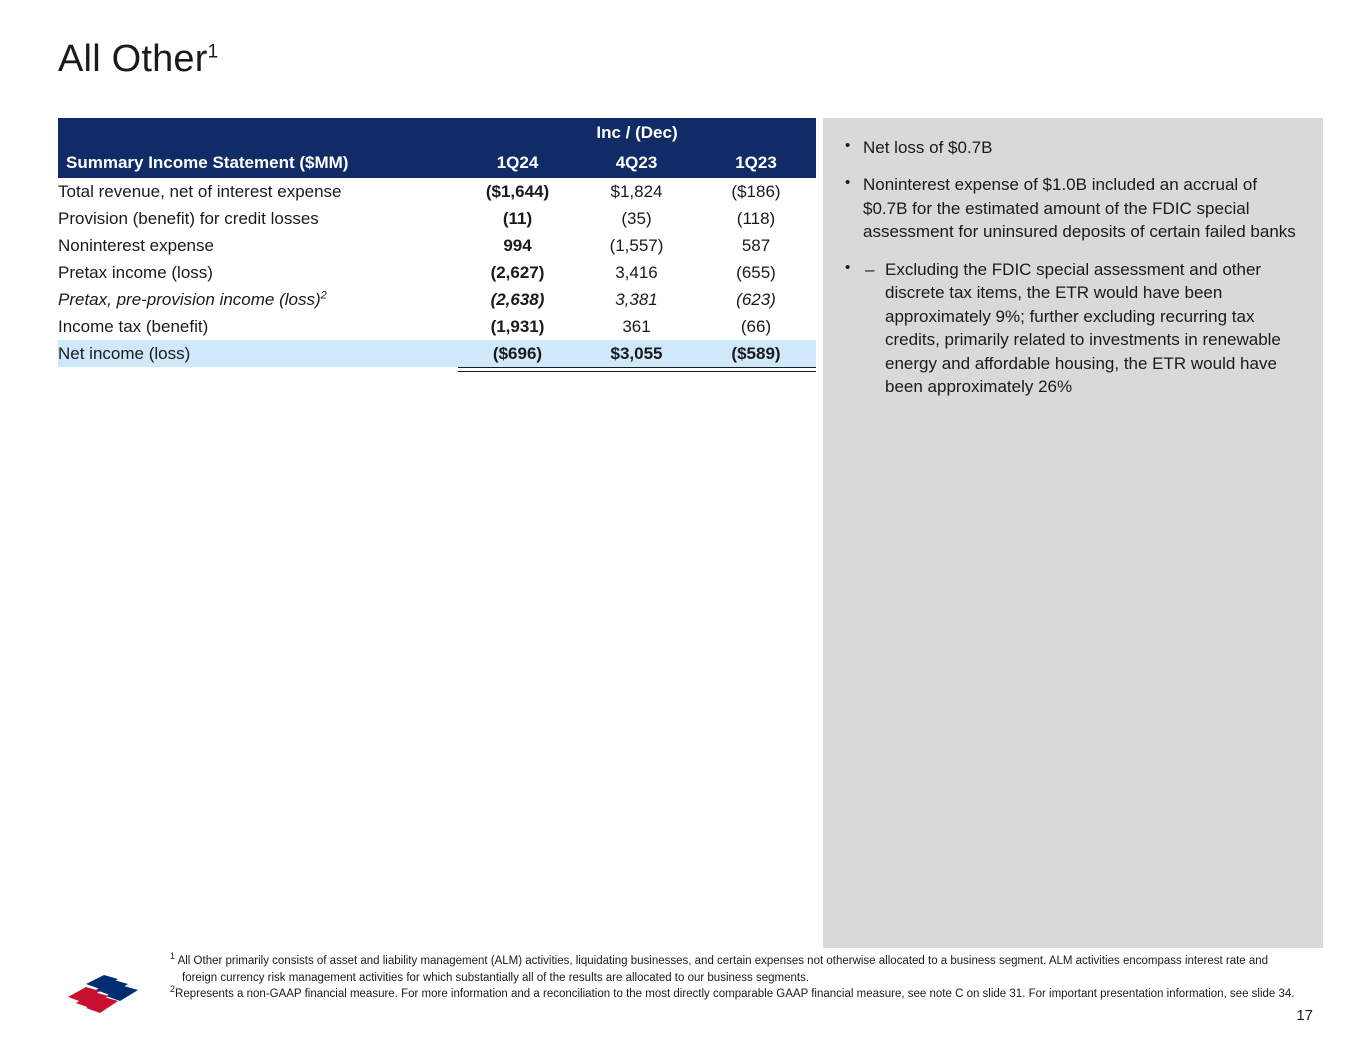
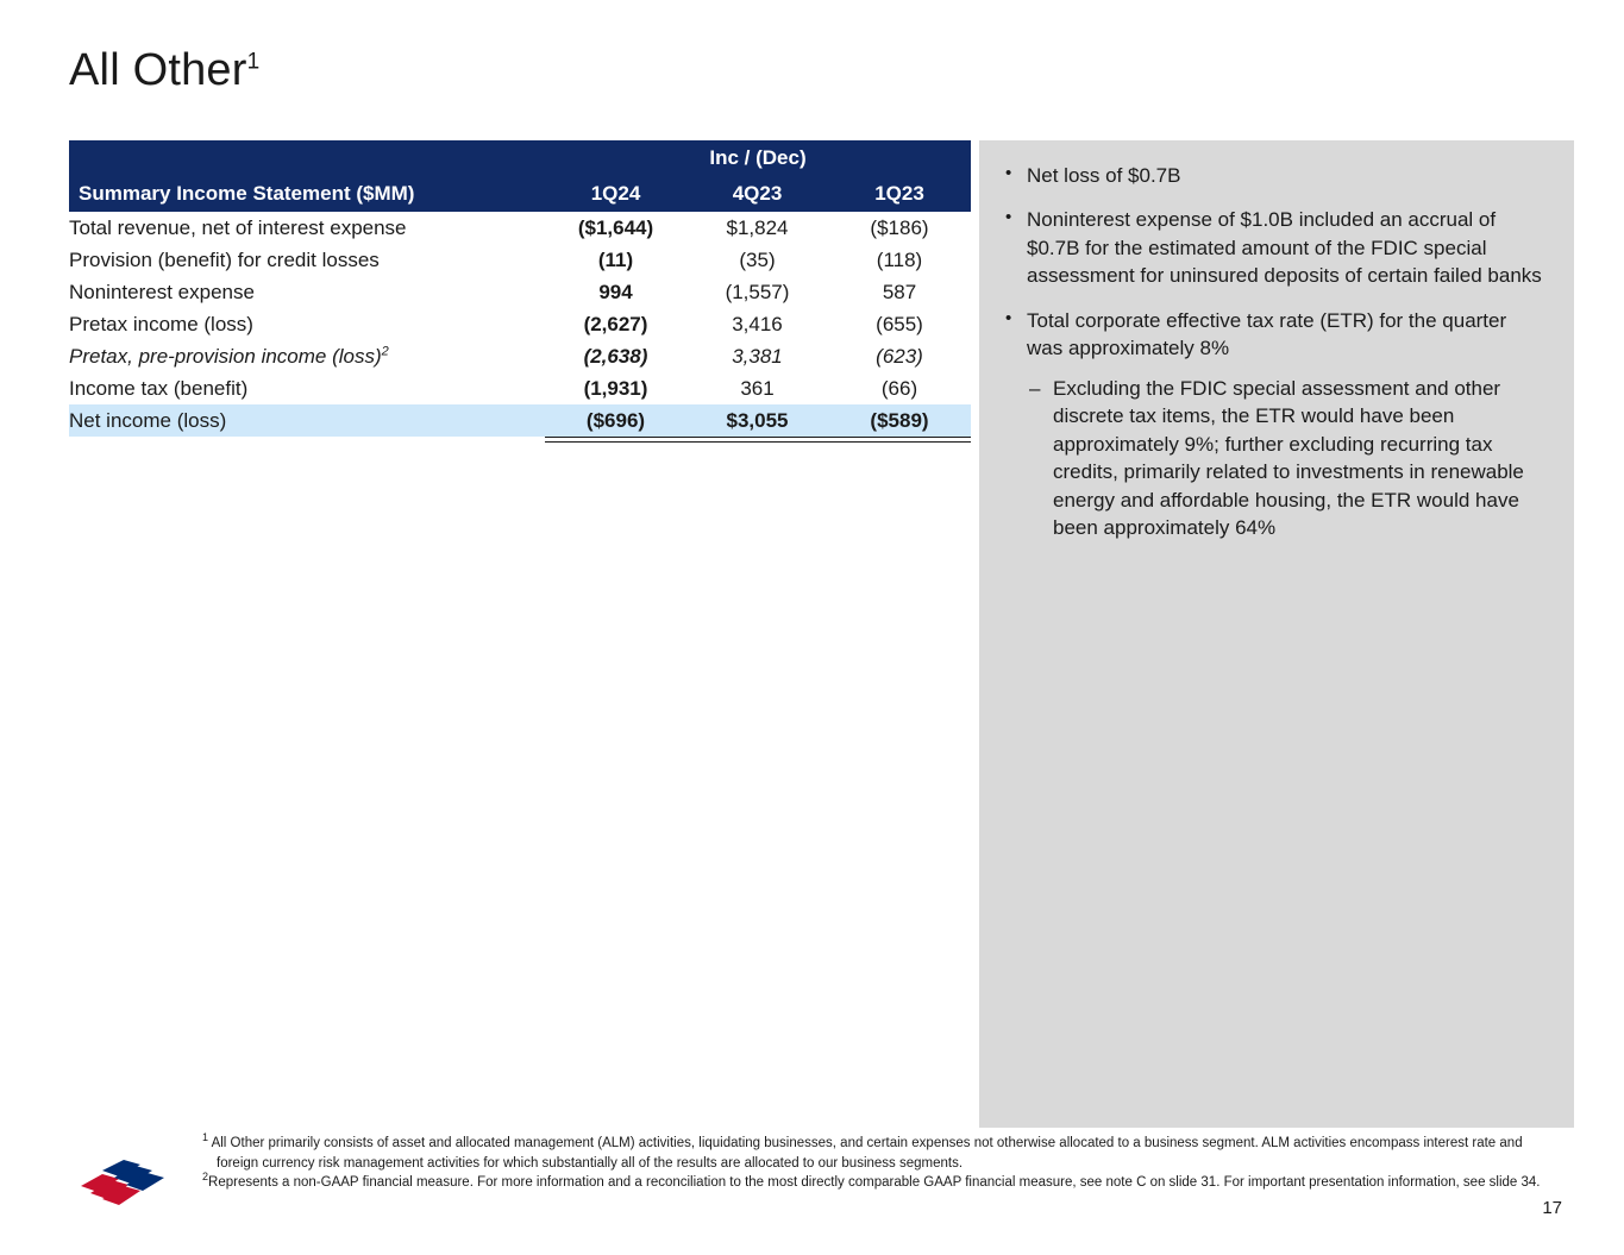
  All Other1
  	Inc / (Dec)
  Summary Income Statement ($MM)	1Q24	4Q23	1Q23
  Total revenue, net of interest expense	($1,644)	$1,824	($186)
  Provision (benefit) for credit losses	(11)	(35)	(118)
  Noninterest expense	994	(1,557)	587
  Pretax income (loss)	(2,627)	3,416	(655)
  Pretax, pre-provision income (loss)2	(2,638)	3,381	(623)
  Income tax (benefit)	(1,931)	361	(66)
  Net income (loss)	($696)	$3,055	($589)
  Net loss of $0.7B
  Noninterest expense of $1.0B included an accrual of $0.7B for the estimated amount of the FDIC special assessment for uninsured deposits of certain failed banks
+ Total corporate effective tax rate (ETR) for the quarter was approximately 8%
- Excluding the FDIC special assessment and other discrete tax items, the ETR would have been approximately 9%; further excluding recurring tax credits, primarily related to investments in renewable energy and affordable housing, the ETR would have been approximately 26%
+ Excluding the FDIC special assessment and other discrete tax items, the ETR would have been approximately 9%; further excluding recurring tax credits, primarily related to investments in renewable energy and affordable housing, the ETR would have been approximately 64%
- 1 All Other primarily consists of asset and liability management (ALM) activities, liquidating businesses, and certain expenses not otherwise allocated to a business segment. ALM activities encompass interest rate and
+ 1 All Other primarily consists of asset and allocated management (ALM) activities, liquidating businesses, and certain expenses not otherwise allocated to a business segment. ALM activities encompass interest rate and
  foreign currency risk management activities for which substantially all of the results are allocated to our business segments.
  2Represents a non-GAAP financial measure. For more information and a reconciliation to the most directly comparable GAAP financial measure, see note C on slide 31. For important presentation information, see slide 34.
  17
